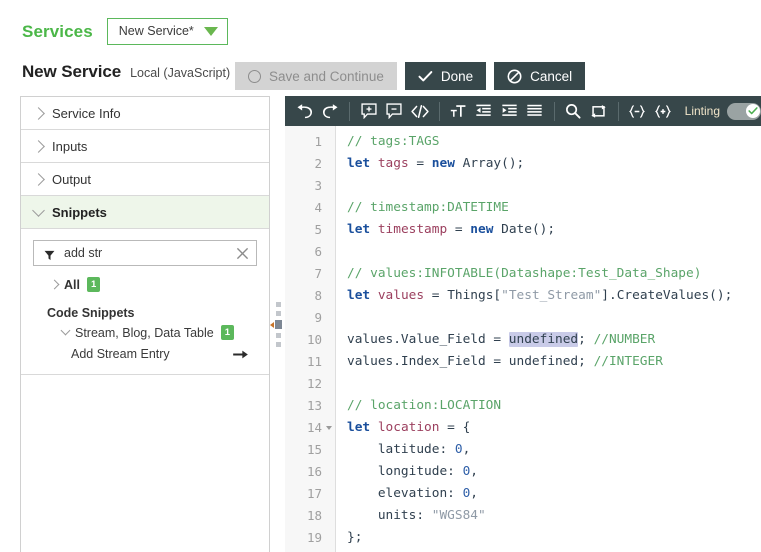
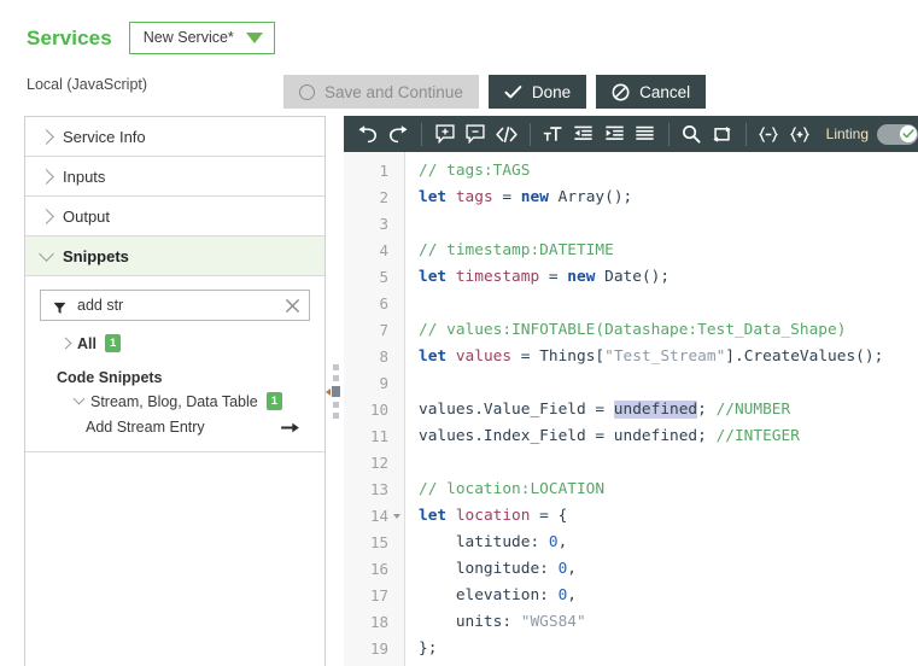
  Services
  New Service*
- New Service
  Local (JavaScript)
  Save and Continue
  Done
  Cancel
  Service Info
  Inputs
  Output
  Snippets
  add str
  All
  1
  Code Snippets
  Stream, Blog, Data Table
  1
  Add Stream Entry
  Linting
  1
  2
  3
  4
  5
  6
  7
  8
  9
  10
  11
  12
  13
  14
  15
  16
  17
  18
  19
  // tags:TAGS
  let tags = new Array();
  // timestamp:DATETIME
  let timestamp = new Date();
  // values:INFOTABLE(Datashape:Test_Data_Shape)
  let values = Things["Test_Stream"].CreateValues();
  values.Value_Field = undefined; //NUMBER
  values.Index_Field = undefined; //INTEGER
  // location:LOCATION
  let location = {
  latitude: 0,
  longitude: 0,
  elevation: 0,
  units: "WGS84"
  };
